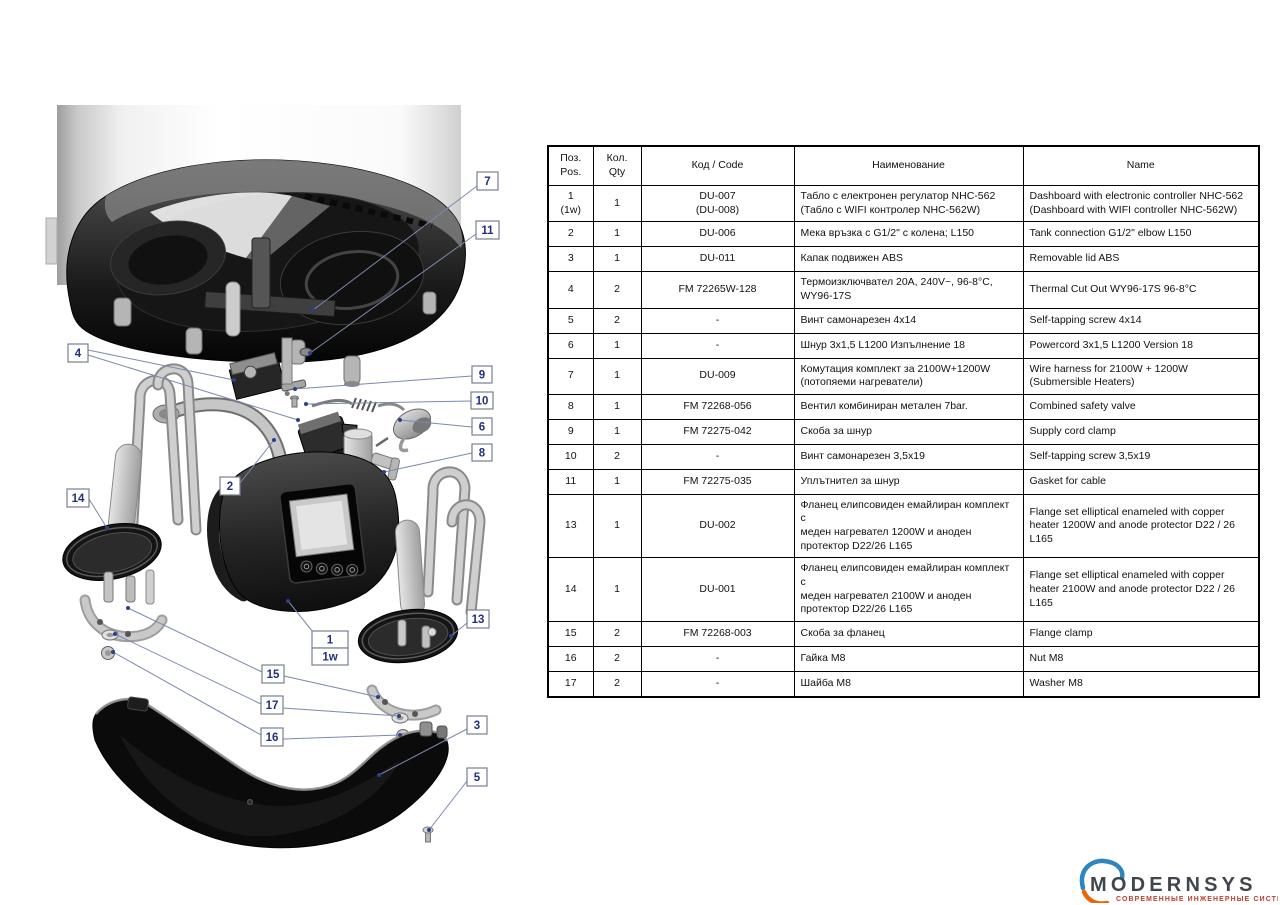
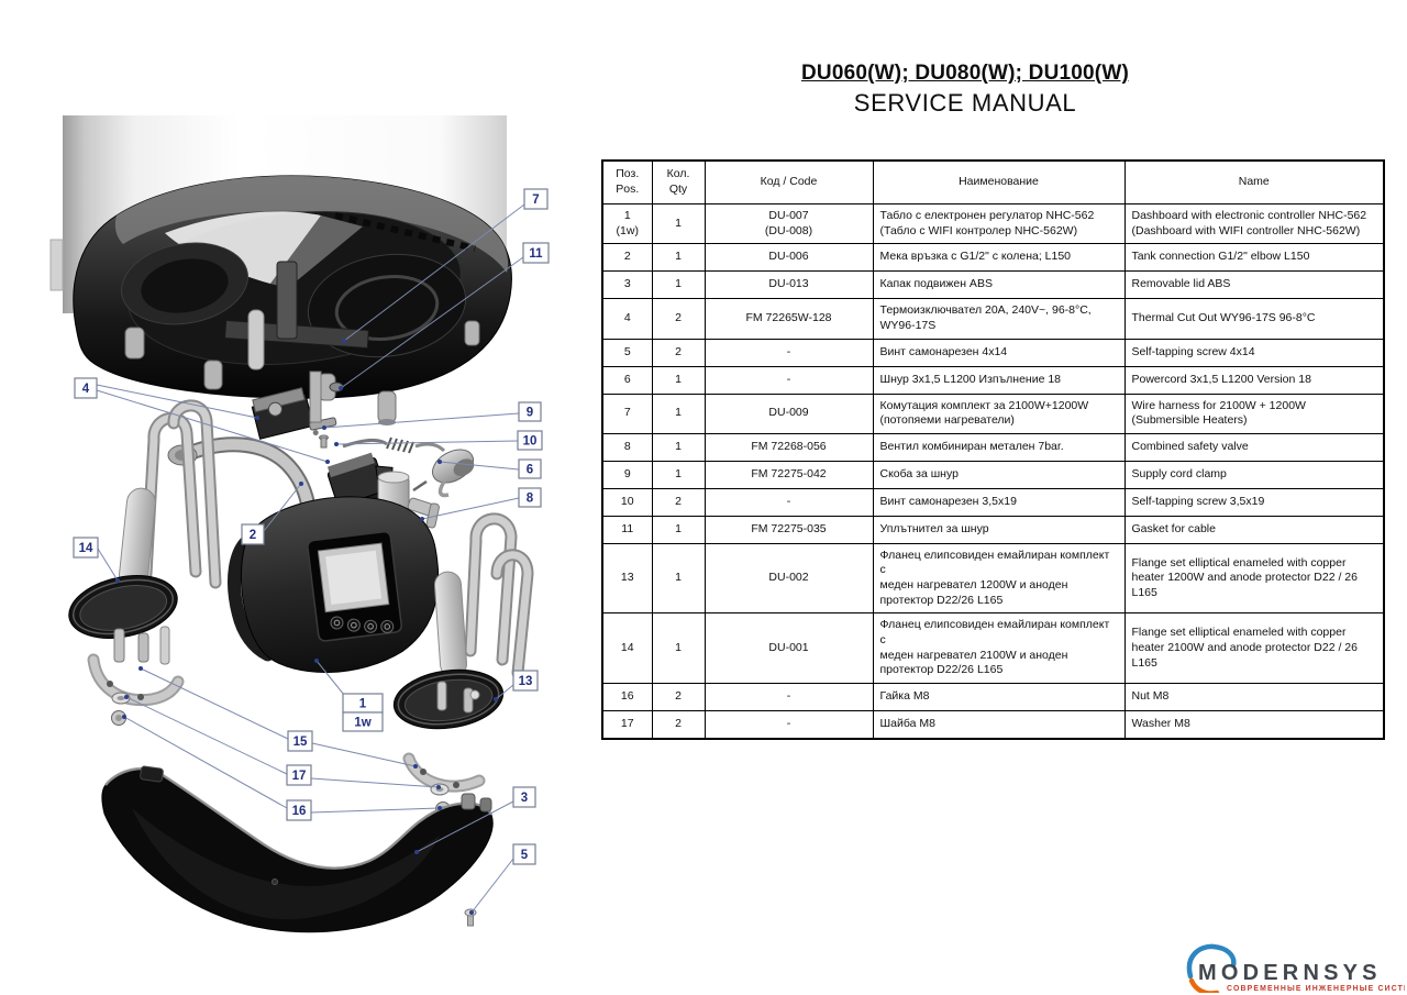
+ DU060(W); DU080(W); DU100(W)
+ SERVICE MANUAL
  7
  11
  4
  9
  10
  6
  8
  2
  14
  1
  1w
  13
  15
  17
  16
  3
  5
  Поз.Pos.	Кол.Qty	Код / Code	Наименование	Name
  1 (1w)	1	DU-007 (DU-008)	Табло с електронен регулатор NHC-562 (Табло с WIFI контролер NHC-562W)	Dashboard with electronic controller NHC-562 (Dashboard with WIFI controller NHC-562W)
  2	1	DU-006	Мека връзка с G1/2" с колена; L150	Tank connection G1/2" elbow L150
- 3	1	DU-011	Капак подвижен ABS	Removable lid ABS
+ 3	1	DU-013	Капак подвижен ABS	Removable lid ABS
  4	2	FM 72265W-128	Термоизключвател 20A, 240V~, 96-8°C, WY96-17S	Thermal Cut Out WY96-17S 96-8°C
  5	2	-	Винт самонарезен 4х14	Self-tapping screw 4x14
  6	1	-	Шнур 3х1,5 L1200 Изпълнение 18	Powercord 3x1,5 L1200 Version 18
  7	1	DU-009	Комутация комплект за 2100W+1200W (потопяеми нагреватели)	Wire harness for 2100W + 1200W (Submersible Heaters)
  8	1	FM 72268-056	Вентил комбиниран метален 7bar.	Combined safety valve
  9	1	FM 72275-042	Скоба за шнур	Supply cord clamp
  10	2	-	Винт самонарезен 3,5х19	Self-tapping screw 3,5x19
  11	1	FM 72275-035	Уплътнител за шнур	Gasket for cable
  13	1	DU-002	Фланец елипсовиден емайлиран комплект с меден нагревател 1200W и аноден протектор D22/26 L165	Flange set elliptical enameled with copper heater 1200W and anode protector D22 / 26 L165
  14	1	DU-001	Фланец елипсовиден емайлиран комплект с меден нагревател 2100W и аноден протектор D22/26 L165	Flange set elliptical enameled with copper heater 2100W and anode protector D22 / 26 L165
- 15	2	FM 72268-003	Скоба за фланец	Flange clamp
  16	2	-	Гайка М8	Nut M8
  17	2	-	Шайба М8	Washer M8
  MODERNSYS
